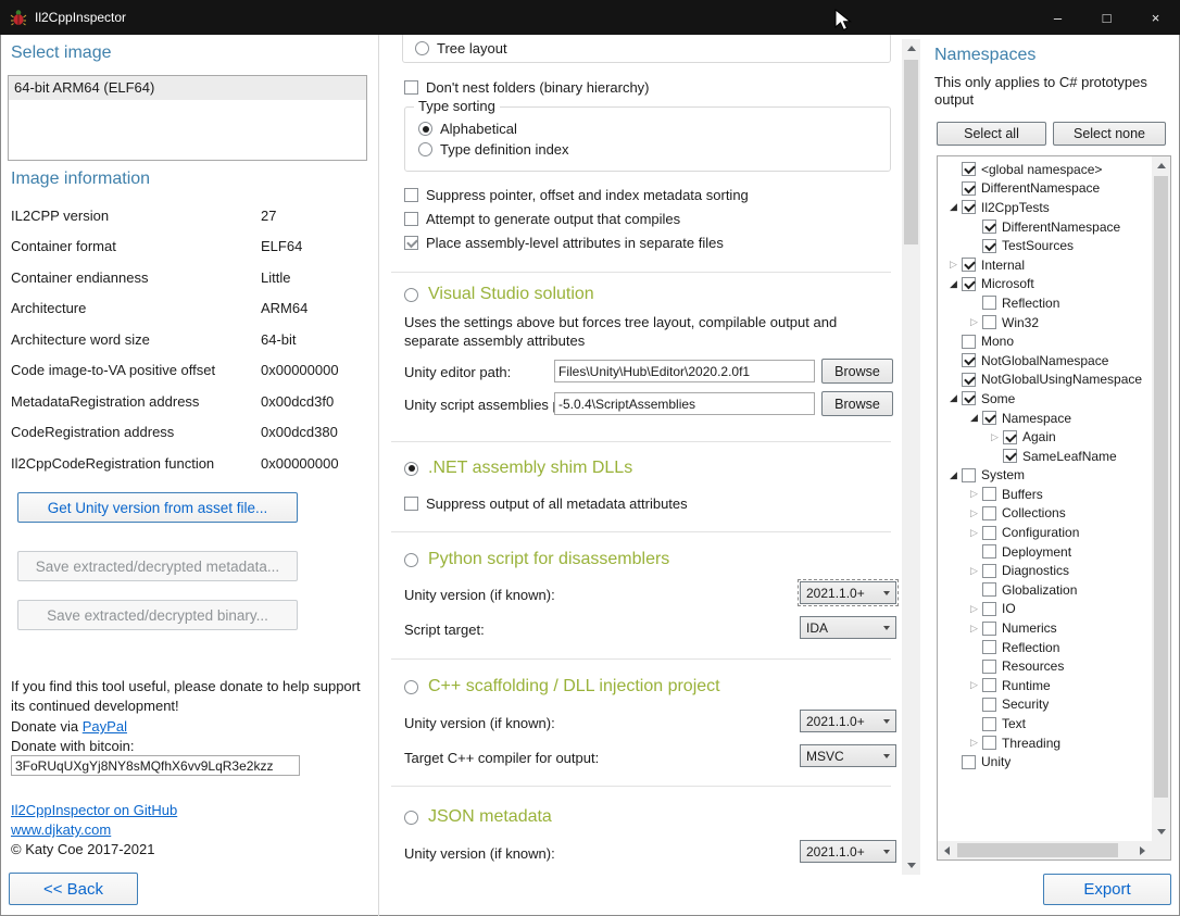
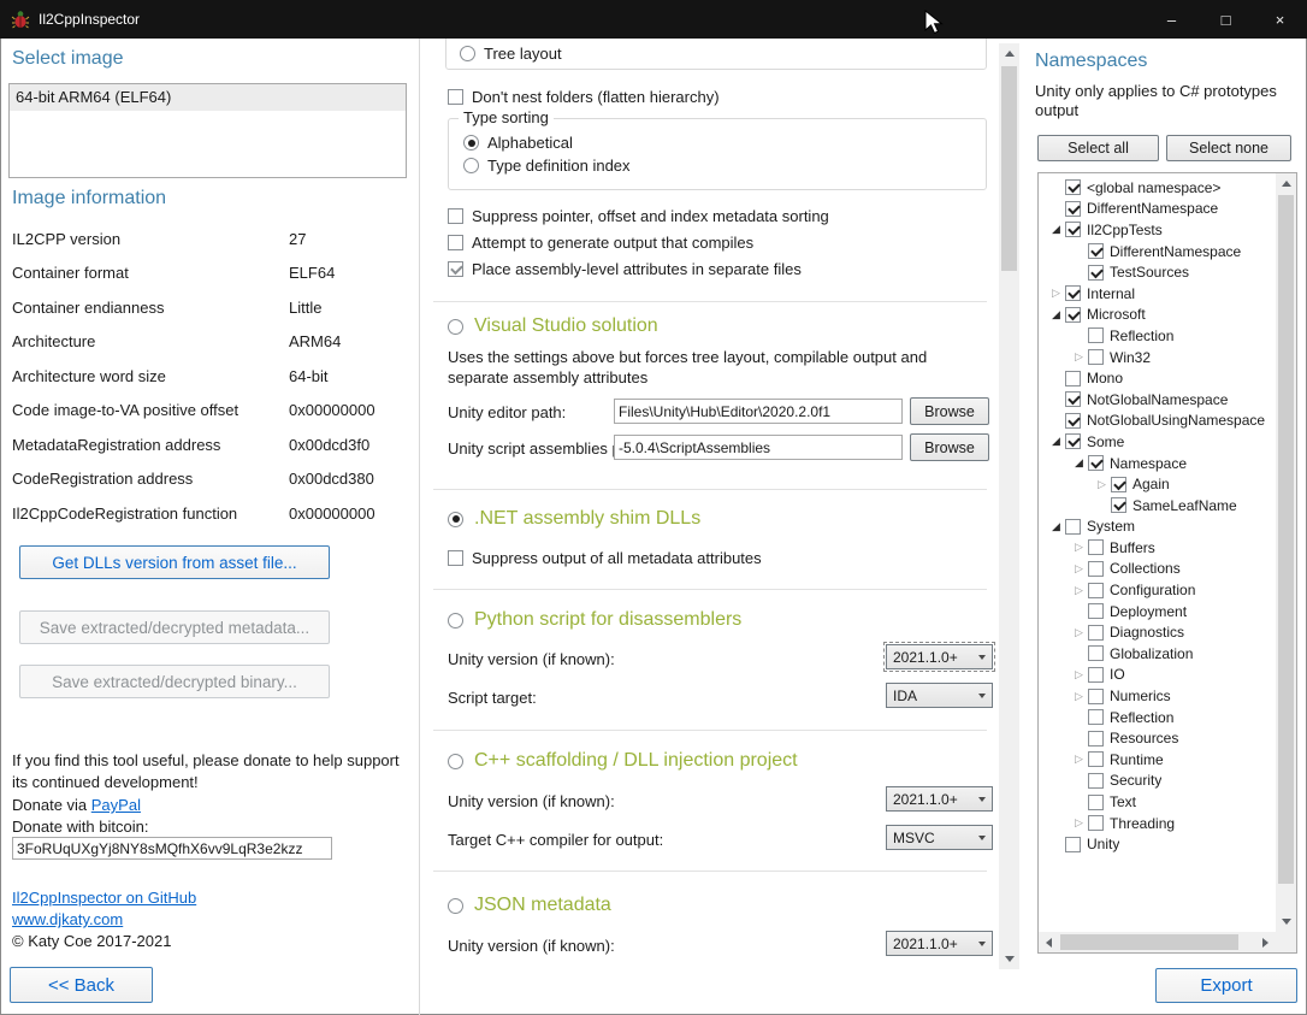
  Il2CppInspector
  –
  □
  ×
  Select image
  64-bit ARM64 (ELF64)
  Image information
  IL2CPP version
  27
  Container format
  ELF64
  Container endianness
  Little
  Architecture
  ARM64
  Architecture word size
  64-bit
  Code image-to-VA positive offset
  0x00000000
  MetadataRegistration address
  0x00dcd3f0
  CodeRegistration address
  0x00dcd380
  Il2CppCodeRegistration function
  0x00000000
- Get Unity version from asset file...
+ Get DLLs version from asset file...
  Save extracted/decrypted metadata...
  Save extracted/decrypted binary...
  If you find this tool useful, please donate to help support its continued development!
  Donate via PayPal
  Donate with bitcoin:
  3FoRUqUXgYj8NY8sMQfhX6vv9LqR3e2kzz
  Il2CppInspector on GitHub
  www.djkaty.com
  © Katy Coe 2017-2021
  << Back
  Tree layout
- Don't nest folders (binary hierarchy)
+ Don't nest folders (flatten hierarchy)
  Type sorting
  Alphabetical
  Type definition index
  Suppress pointer, offset and index metadata sorting
  Attempt to generate output that compiles
  Place assembly-level attributes in separate files
  Visual Studio solution
  Uses the settings above but forces tree layout, compilable output and separate assembly attributes
  Unity editor path:
  Files\Unity\Hub\Editor\2020.2.0f1
  Browse
  Unity script assemblies
  -5.0.4\ScriptAssemblies
  Browse
  .NET assembly shim DLLs
  Suppress output of all metadata attributes
  Python script for disassemblers
  Unity version (if known):
  2021.1.0+
  Script target:
  IDA
  C++ scaffolding / DLL injection project
  Unity version (if known):
  2021.1.0+
  Target C++ compiler for output:
  MSVC
  JSON metadata
  Unity version (if known):
  2021.1.0+
  Namespaces
- This only applies to C# prototypes output
+ Unity only applies to C# prototypes output
  Select all
  Select none
  <global namespace>
  DifferentNamespace
  ◢
  Il2CppTests
  DifferentNamespace
  TestSources
  ▷
  Internal
  ◢
  Microsoft
  Reflection
  ▷
  Win32
  Mono
  NotGlobalNamespace
  NotGlobalUsingNamespace
  ◢
  Some
  ◢
  Namespace
  ▷
  Again
  SameLeafName
  ◢
  System
  ▷
  Buffers
  ▷
  Collections
  ▷
  Configuration
  Deployment
  ▷
  Diagnostics
  Globalization
  ▷
  IO
  ▷
  Numerics
  Reflection
  Resources
  ▷
  Runtime
  Security
  Text
  ▷
  Threading
  Unity
  Export
